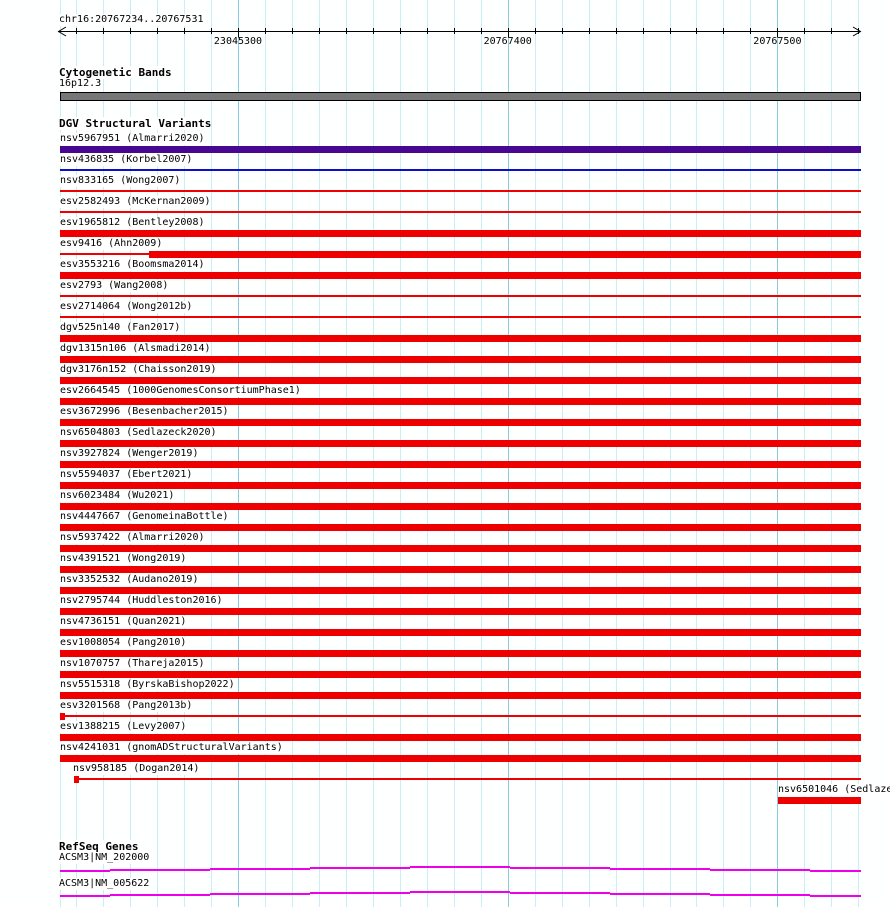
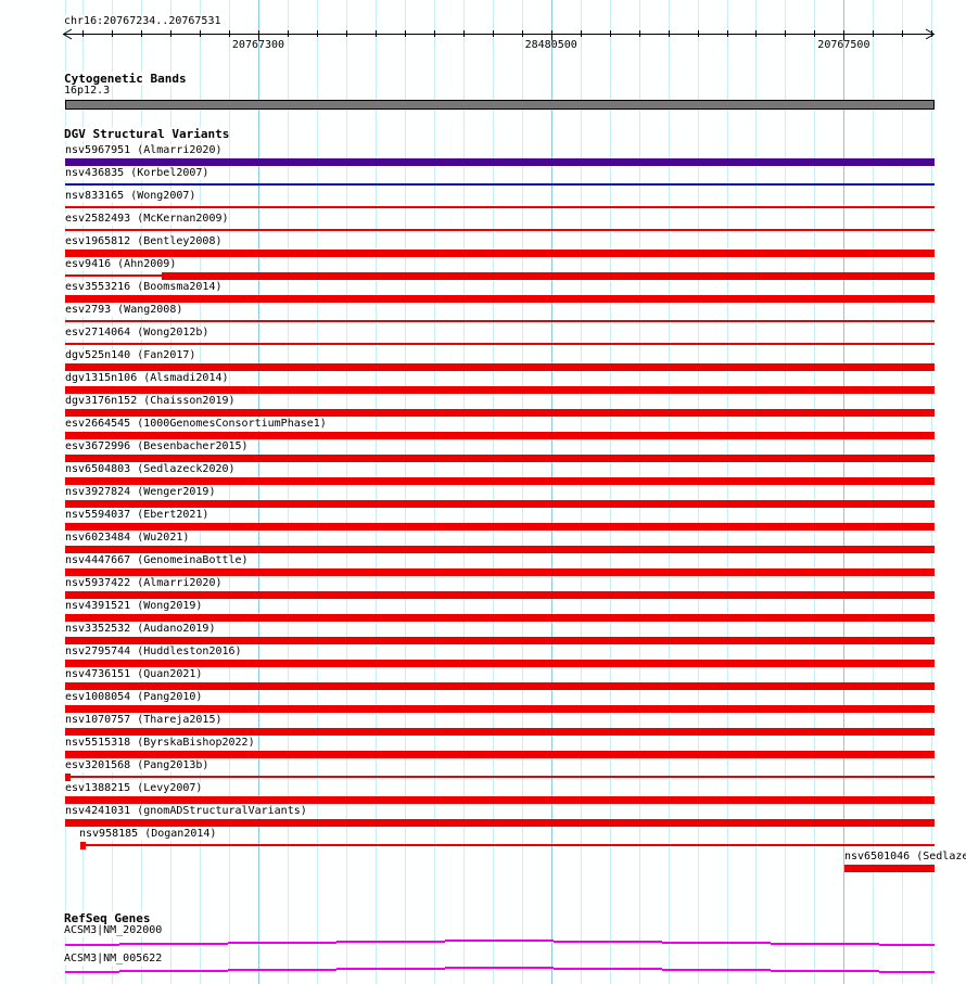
  chr16:20767234..20767531
- 23045300
+ 20767300
- 20767400
+ 28480500
  20767500
  Cytogenetic Bands
  16p12.3
  DGV Structural Variants
  nsv5967951 (Almarri2020)
  nsv436835 (Korbel2007)
  nsv833165 (Wong2007)
  esv2582493 (McKernan2009)
  esv1965812 (Bentley2008)
  esv9416 (Ahn2009)
  esv3553216 (Boomsma2014)
  esv2793 (Wang2008)
  esv2714064 (Wong2012b)
  dgv525n140 (Fan2017)
  dgv1315n106 (Alsmadi2014)
  dgv3176n152 (Chaisson2019)
  esv2664545 (1000GenomesConsortiumPhase1)
  esv3672996 (Besenbacher2015)
  nsv6504803 (Sedlazeck2020)
  nsv3927824 (Wenger2019)
  nsv5594037 (Ebert2021)
  nsv6023484 (Wu2021)
  nsv4447667 (GenomeinaBottle)
  nsv5937422 (Almarri2020)
  nsv4391521 (Wong2019)
  nsv3352532 (Audano2019)
  nsv2795744 (Huddleston2016)
  nsv4736151 (Quan2021)
  esv1008054 (Pang2010)
  nsv1070757 (Thareja2015)
  nsv5515318 (ByrskaBishop2022)
  esv3201568 (Pang2013b)
  esv1388215 (Levy2007)
  nsv4241031 (gnomADStructuralVariants)
  nsv958185 (Dogan2014)
  nsv6501046 (Sedlaze
  RefSeq Genes
  ACSM3|NM_202000
  ACSM3|NM_005622
